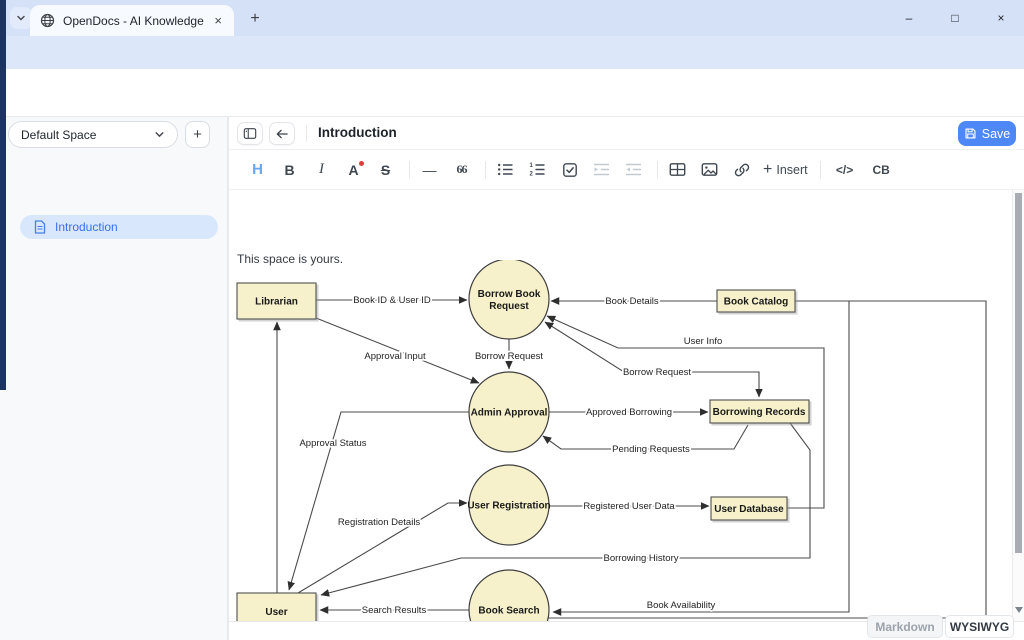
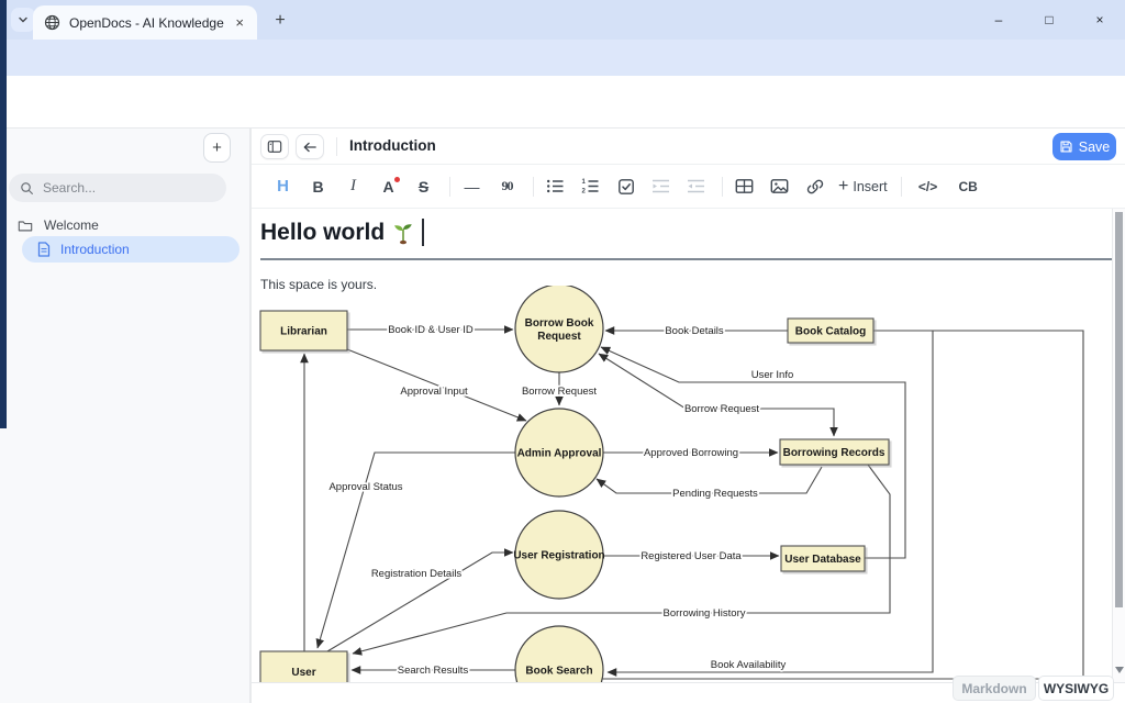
  OpenDocs - AI Knowledge
  ×
  +
  –
  □
  ×
- Default Space
  +
+ Search...
+ Welcome
  Introduction
  Introduction
  Save
  H
  B
  I
  A
  S
  —
- 66
+ 90
  +
  Insert
  </>
  CB
+ Hello world
  This space is yours.
  Book ID & User ID
  Book Details
  Borrow Request
  Approval Input
  User Info
  Borrow Request
  Approved Borrowing
  Pending Requests
  Registered User Data
  Registration Details
  Approval Status
  Borrowing History
  Book Availability
  Search Results
  Librarian
  Borrow Book
  Request
  Book Catalog
  Admin Approval
  Borrowing Records
  User Registration
  User Database
  User
  Book Search
  Markdown
  WYSIWYG
